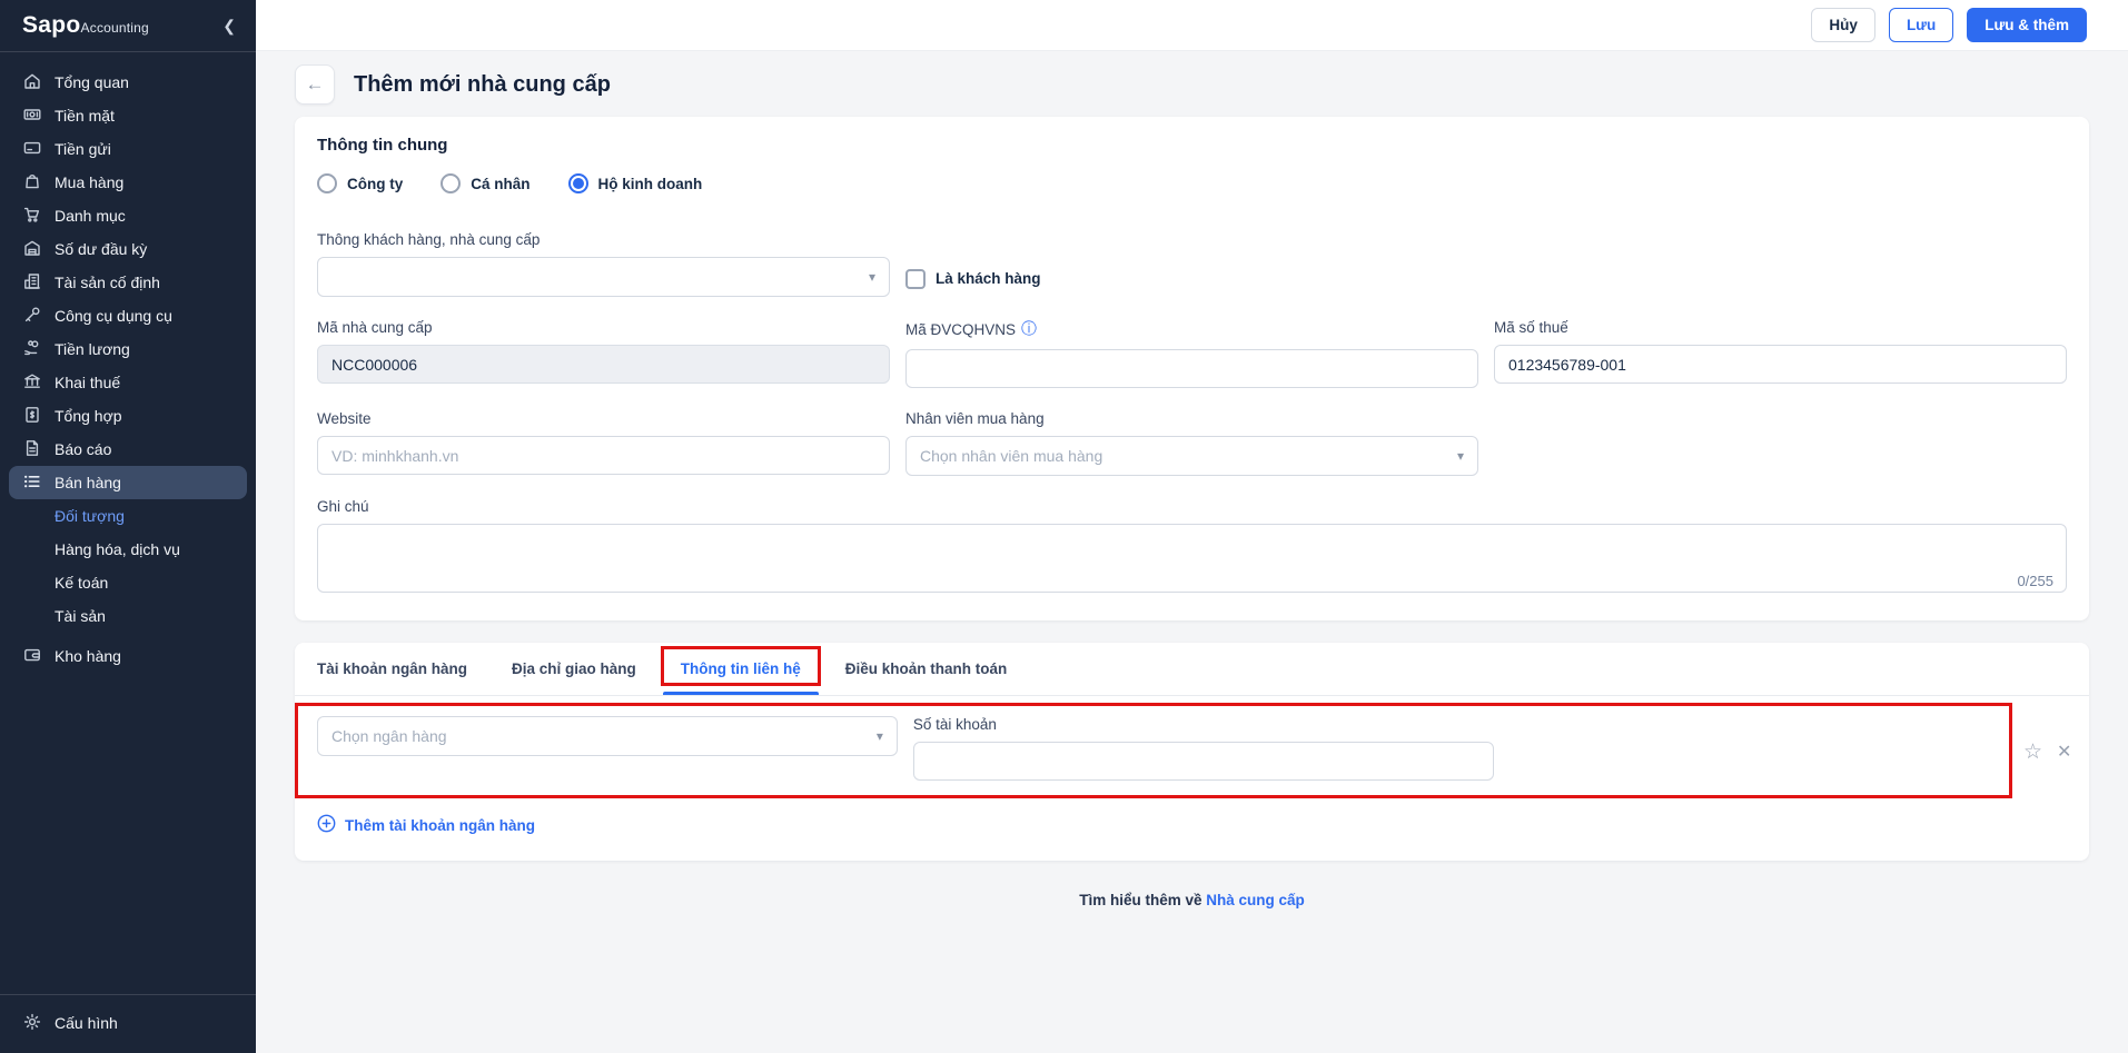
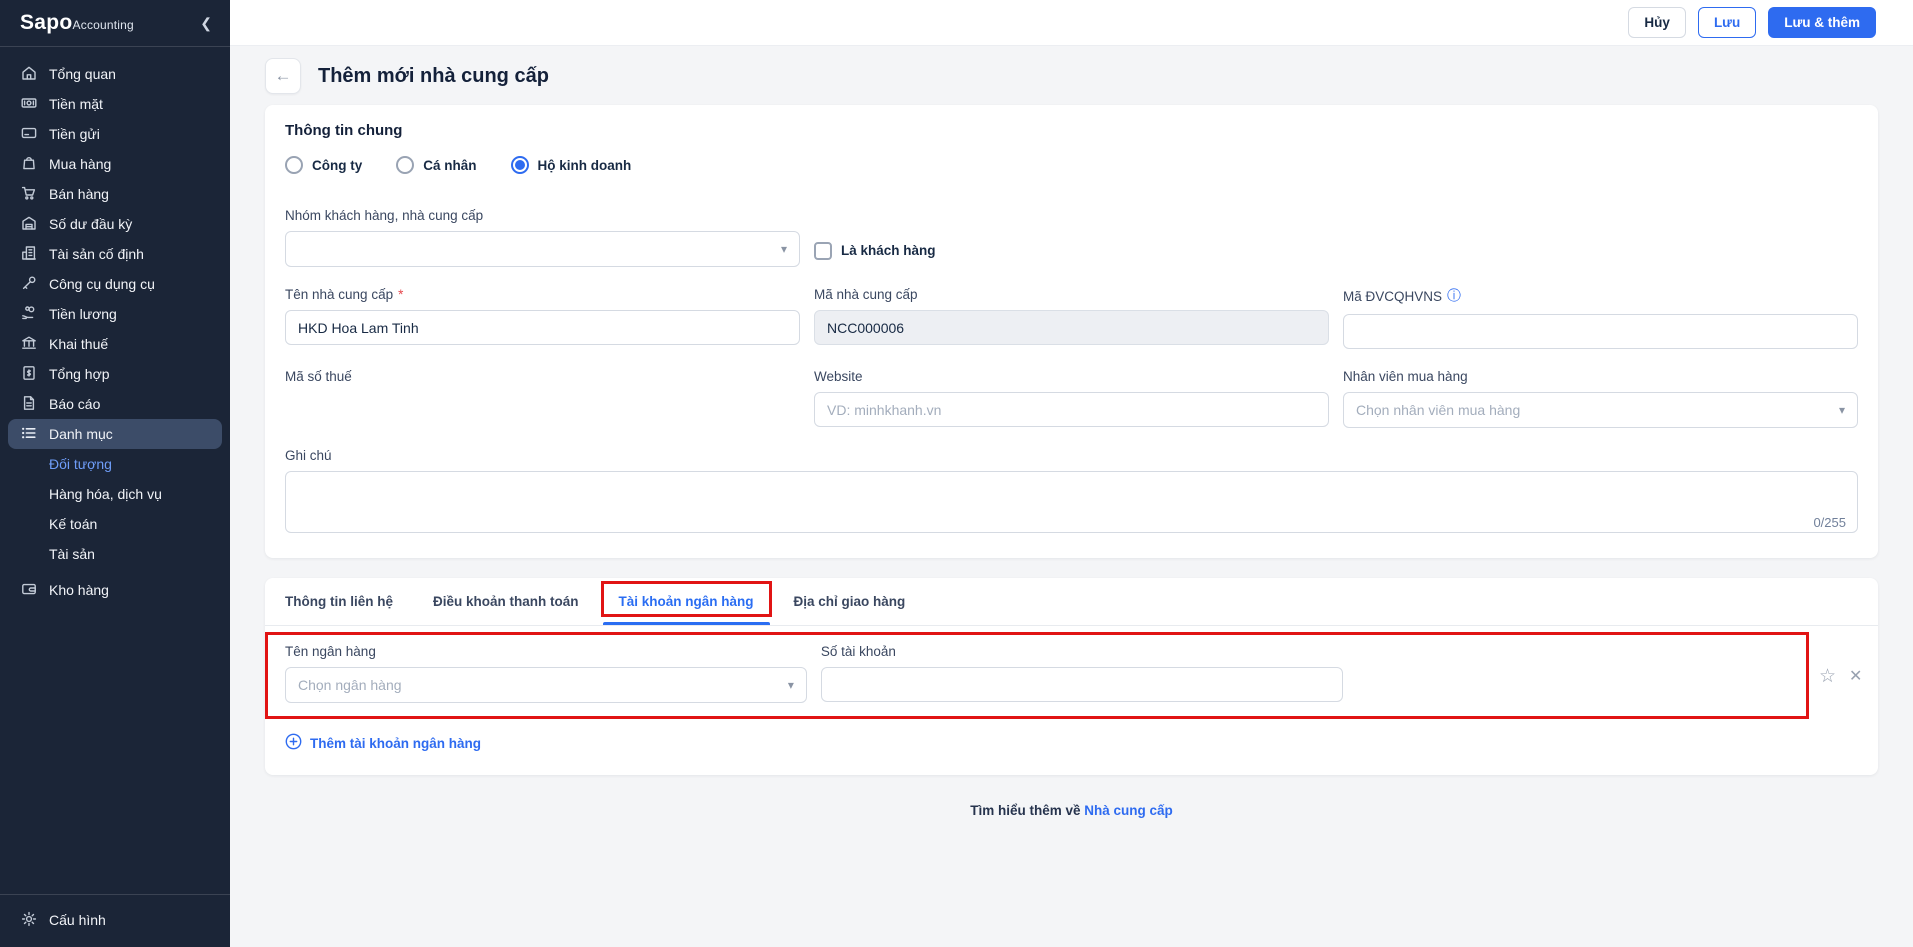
  SapoAccounting
  ❮
  Tổng quan
  Tiền mặt
  Tiền gửi
  Mua hàng
- Danh mục
+ Bán hàng
  Số dư đầu kỳ
  Tài sản cố định
  Công cụ dụng cụ
  Tiền lương
  Khai thuế
  Tổng hợp
  Báo cáo
- Bán hàng
+ Danh mục
  Đối tượng
  Hàng hóa, dịch vụ
  Kế toán
  Tài sản
  Kho hàng
  Cấu hình
  Hủy
  Lưu
  Lưu & thêm
  ←
  Thêm mới nhà cung cấp
  Thông tin chung
  Công ty
  Cá nhân
  Hộ kinh doanh
- Thông khách hàng, nhà cung cấp
+ Nhóm khách hàng, nhà cung cấp
  ▾
  Là khách hàng
+ Tên nhà cung cấp
+ *
+ HKD Hoa Lam Tinh
  Mã nhà cung cấp
  NCC000006
  Mã ĐVCQHVNS
  ⓘ
  Mã số thuế
- 0123456789-001
  Website
  VD: minhkhanh.vn
  Nhân viên mua hàng
  Chọn nhân viên mua hàng
  ▾
  Ghi chú
  0/255
- Tài khoản ngân hàng
+ Thông tin liên hệ
- Địa chỉ giao hàng
+ Điều khoản thanh toán
- Thông tin liên hệ
+ Tài khoản ngân hàng
- Điều khoản thanh toán
+ Địa chỉ giao hàng
+ Tên ngân hàng
  Chọn ngân hàng
  ▾
  Số tài khoản
  ☆
  ✕
  Thêm tài khoản ngân hàng
  Tìm hiểu thêm về Nhà cung cấp
